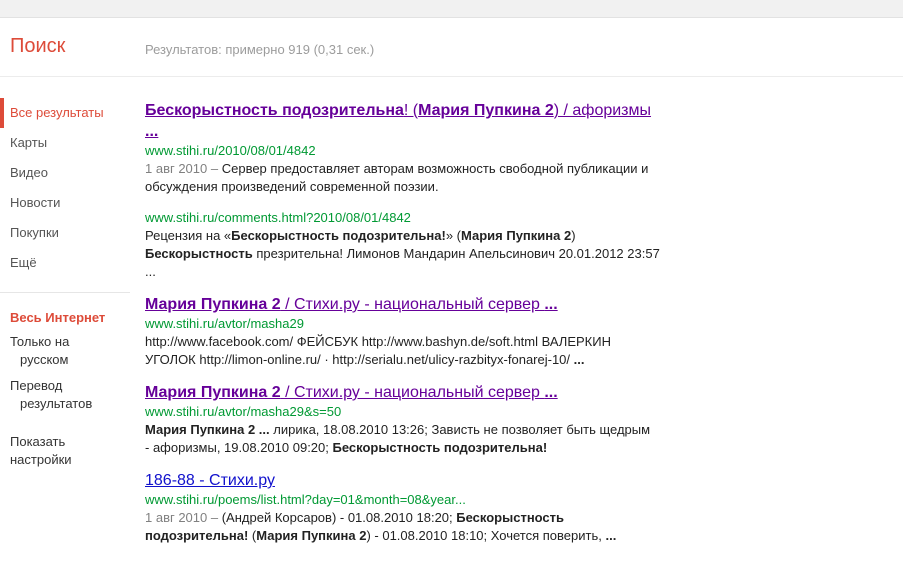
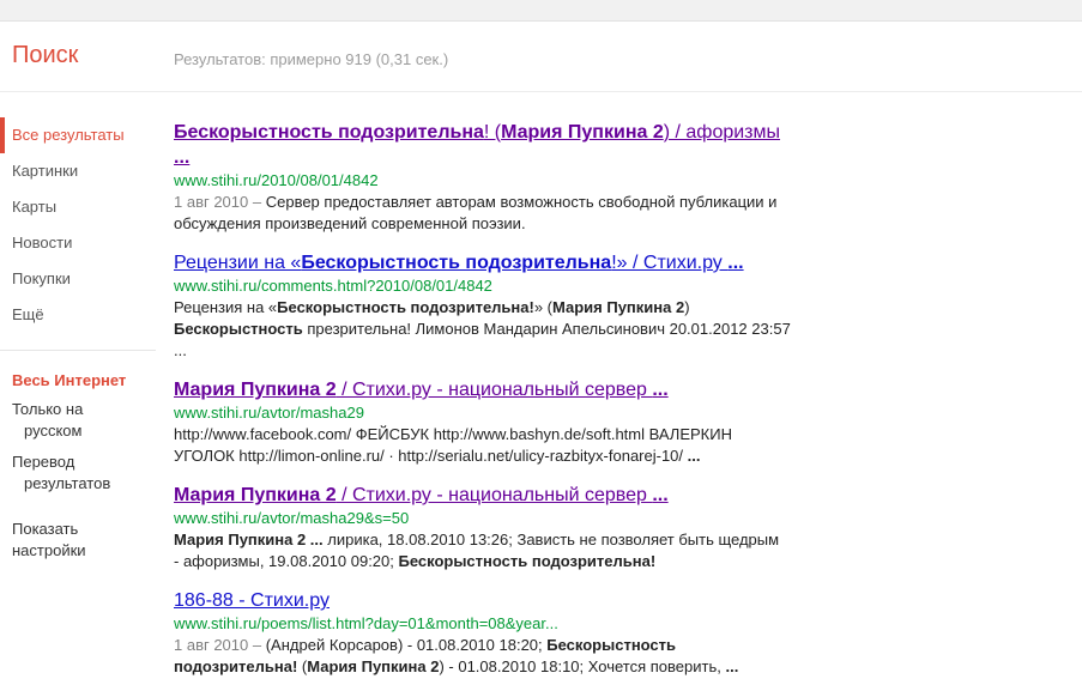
  Поиск
  Результатов: примерно 919 (0,31 сек.)
  Все результаты
+ Картинки
  Карты
- Видео
  Новости
  Покупки
  Ещё
  Весь Интернет
  Только на русском
  Перевод результатов
  Показать настройки
  Бескорыстность подозрительна! (Мария Пупкина 2) / афоризмы
  ...
  www.stihi.ru/2010/08/01/4842
  1 авг 2010 – Сервер предоставляет авторам возможность свободной публикации и
  обсуждения произведений современной поэзии.
+ Рецензии на «Бескорыстность подозрительна!» / Стихи.ру ...
  www.stihi.ru/comments.html?2010/08/01/4842
  Рецензия на «Бескорыстность подозрительна!» (Мария Пупкина 2)
  Бескорыстность презрительна! Лимонов Мандарин Апельсинович 20.01.2012 23:57
  ...
  Мария Пупкина 2 / Стихи.ру - национальный сервер ...
  www.stihi.ru/avtor/masha29
  http://www.facebook.com/ ФЕЙСБУК http://www.bashyn.de/soft.html ВАЛЕРКИН
  УГОЛОК http://limon-online.ru/ · http://serialu.net/ulicy-razbityx-fonarej-10/ ...
  Мария Пупкина 2 / Стихи.ру - национальный сервер ...
  www.stihi.ru/avtor/masha29&s=50
  Мария Пупкина 2 ... лирика, 18.08.2010 13:26; Зависть не позволяет быть щедрым
  - афоризмы, 19.08.2010 09:20; Бескорыстность подозрительна!
  186-88 - Стихи.ру
  www.stihi.ru/poems/list.html?day=01&month=08&year...
  1 авг 2010 – (Андрей Корсаров) - 01.08.2010 18:20; Бескорыстность
  подозрительна! (Мария Пупкина 2) - 01.08.2010 18:10; Хочется поверить, ...
